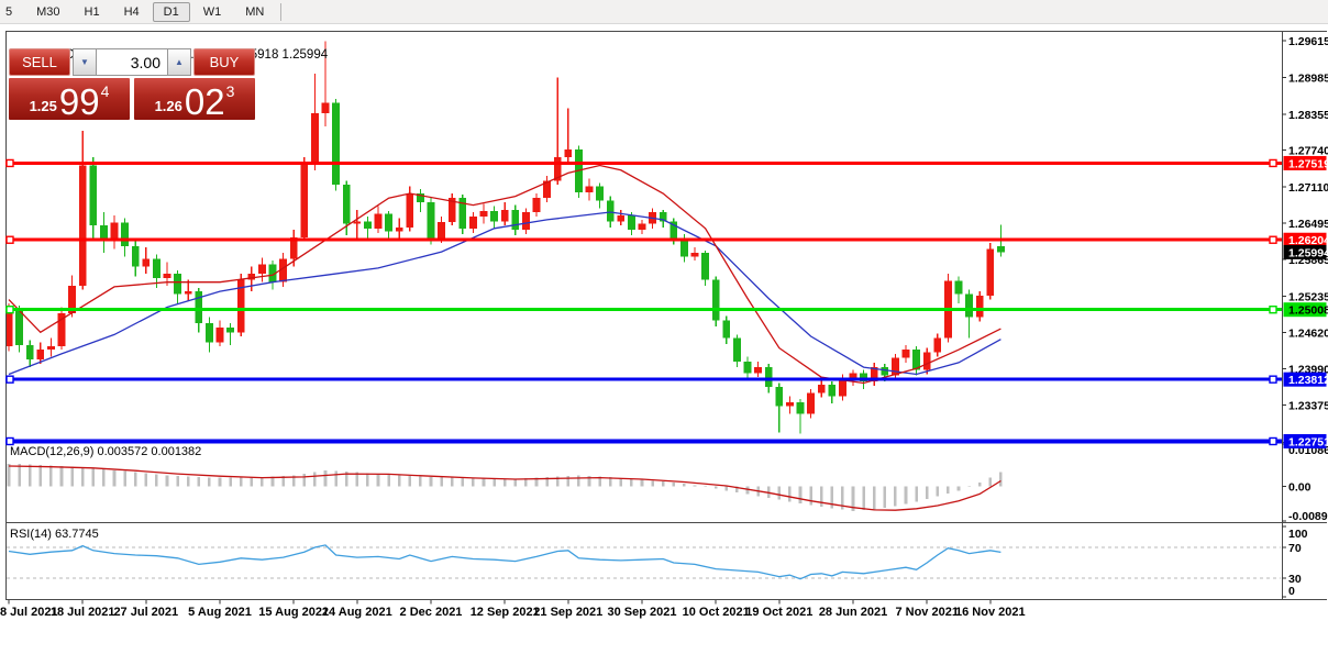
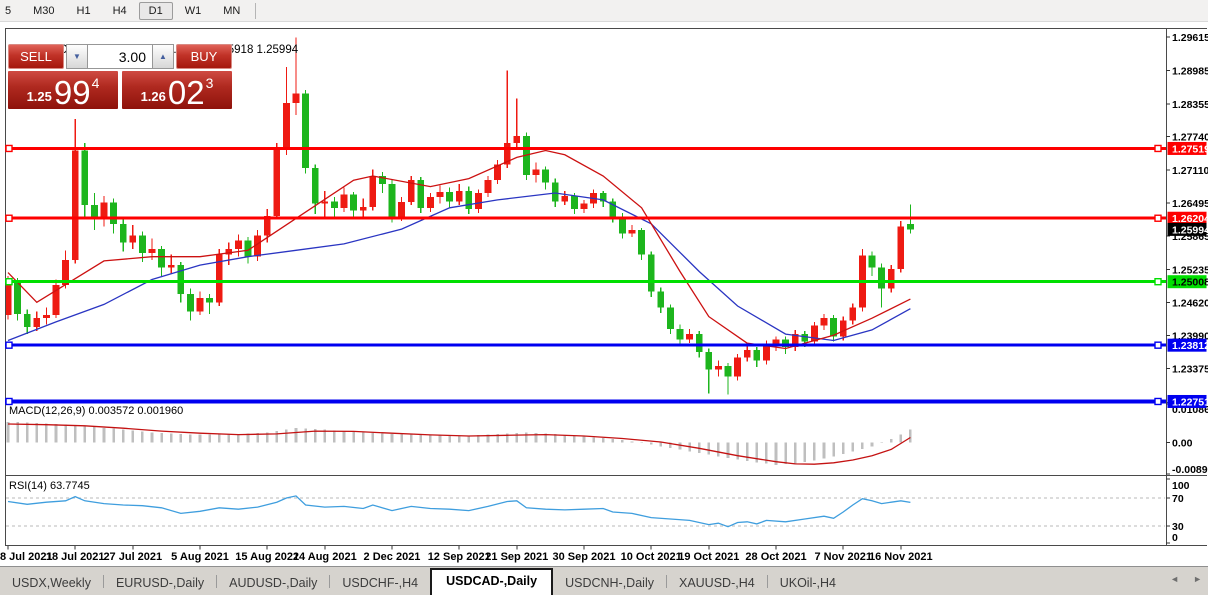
  5
  M30
  H1
  H4
  D1
  W1
  MN
- MACD(12,26,9) 0.003572 0.001382
+ MACD(12,26,9) 0.003572 0.001960
  RSI(14) 63.7745
  1.29615
  1.28985
  1.28355
  1.27740
  1.27110
  1.26495
  1.25865
  1.25235
  1.24620
  1.23990
  1.23375
  0.01086
  0.00
  -0.0089
  100
  70
  30
  0
  1.27519
  1.26204
  1.25008
  1.23812
  1.22751
  1.25994
  8 Jul 2021
  18 Jul 2021
  27 Jul 2021
  5 Aug 2021
  15 Aug 2021
  24 Aug 2021
  2 Dec 2021
  12 Sep 2021
  21 Sep 2021
  30 Sep 2021
  10 Oct 2021
  19 Oct 2021
- 28 Jun 2021
+ 28 Oct 2021
  7 Nov 2021
  16 Nov 2021
  SELL
  ▼
  3.00
  ▲
  BUY
  1.25
  99
  4
  1.26
  02
  3
+ USDX,Weekly
+ EURUSD-,Daily
+ AUDUSD-,Daily
+ USDCHF-,H4
+ USDCAD-,Daily
+ USDCNH-,Daily
+ XAUUSD-,H4
+ UKOil-,H4
+ ◄
+ ►
